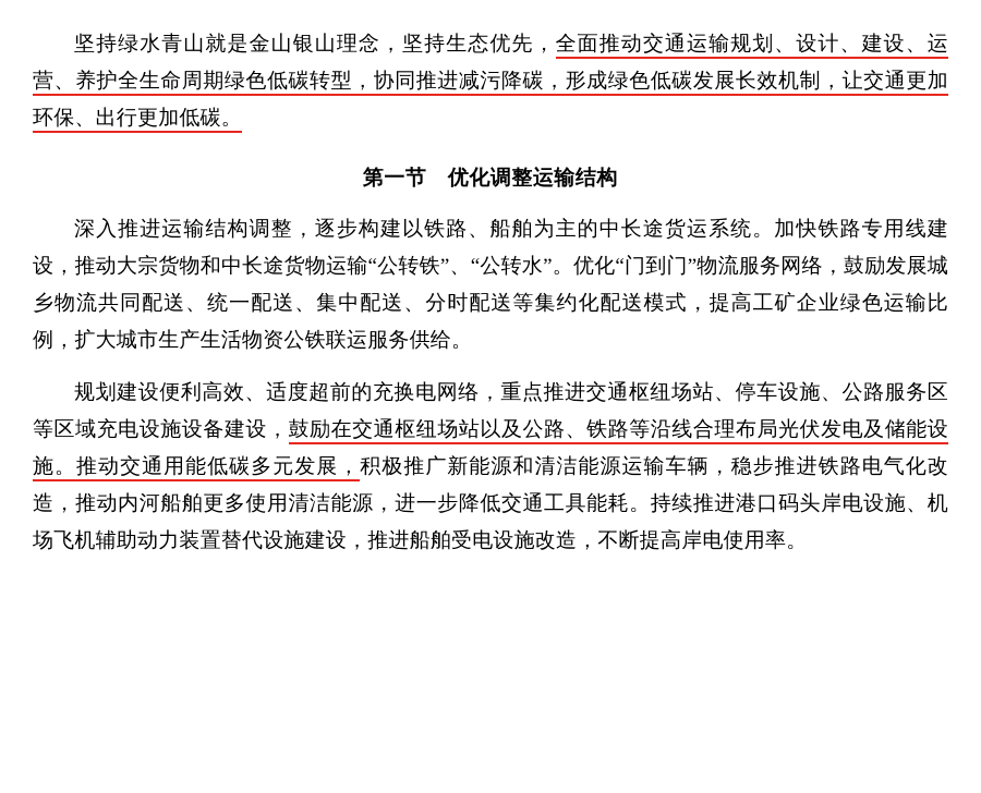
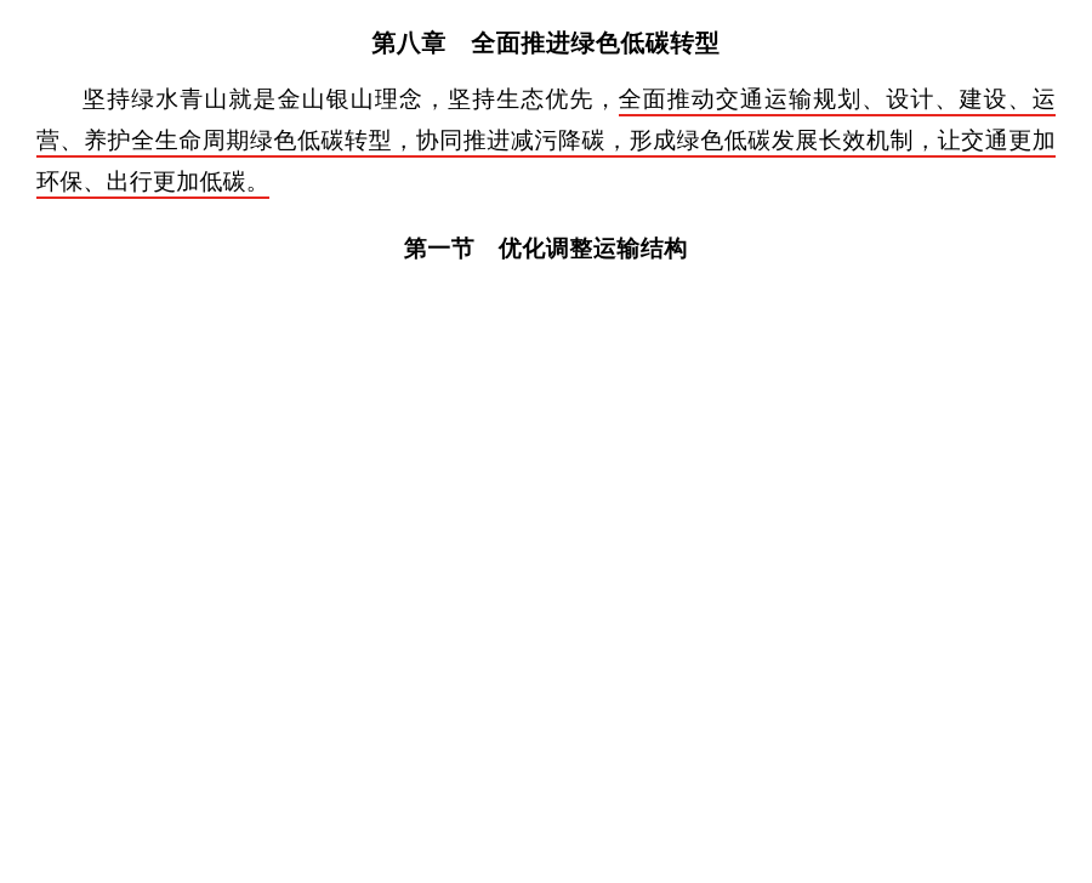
+ 第八章 全面推进绿色低碳转型
  坚持绿水青山就是金山银山理念，坚持生态优先，全面推动交通运输规划、设计、建设、运营、养护全生命周期绿色低碳转型，协同推进减污降碳，形成绿色低碳发展长效机制，让交通更加环保、出行更加低碳。
  第一节 优化调整运输结构
- 深入推进运输结构调整，逐步构建以铁路、船舶为主的中长途货运系统。加快铁路专用线建设，推动大宗货物和中长途货物运输“公转铁”、“公转水”。优化“门到门”物流服务网络，鼓励发展城乡物流共同配送、统一配送、集中配送、分时配送等集约化配送模式，提高工矿企业绿色运输比例，扩大城市生产生活物资公铁联运服务供给。
- 规划建设便利高效、适度超前的充换电网络，重点推进交通枢纽场站、停车设施、公路服务区等区域充电设施设备建设，鼓励在交通枢纽场站以及公路、铁路等沿线合理布局光伏发电及储能设施。推动交通用能低碳多元发展，积极推广新能源和清洁能源运输车辆，稳步推进铁路电气化改造，推动内河船舶更多使用清洁能源，进一步降低交通工具能耗。持续推进港口码头岸电设施、机场飞机辅助动力装置替代设施建设，推进船舶受电设施改造，不断提高岸电使用率。
